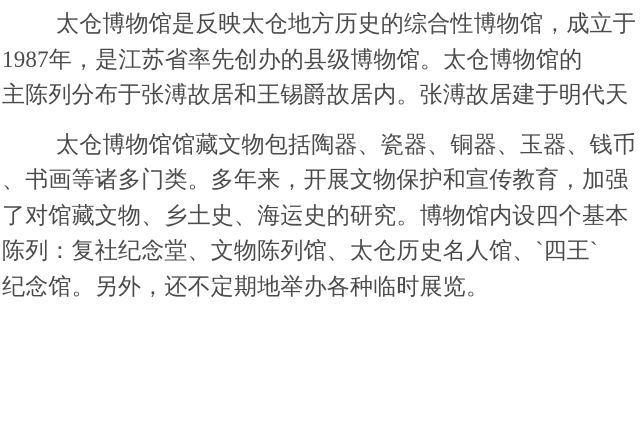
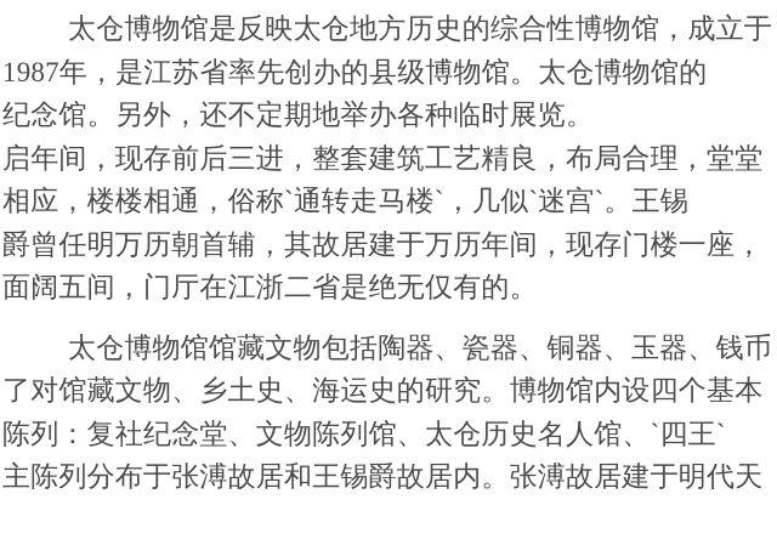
  太仓博物馆是反映太仓地方历史的综合性博物馆，成立于
  1987年，是江苏省率先创办的县级博物馆。太仓博物馆的
- 主陈列分布于张溥故居和王锡爵故居内。张溥故居建于明代天
+ 纪念馆。另外，还不定期地举办各种临时展览。
+ 启年间，现存前后三进，整套建筑工艺精良，布局合理，堂堂
+ 相应，楼楼相通，俗称`通转走马楼`，几似`迷宫`。王锡
+ 爵曾任明万历朝首辅，其故居建于万历年间，现存门楼一座，
+ 面阔五间，门厅在江浙二省是绝无仅有的。
  太仓博物馆馆藏文物包括陶器、瓷器、铜器、玉器、钱币
- 、书画等诸多门类。多年来，开展文物保护和宣传教育，加强
  了对馆藏文物、乡土史、海运史的研究。博物馆内设四个基本
  陈列：复社纪念堂、文物陈列馆、太仓历史名人馆、`四王`
- 纪念馆。另外，还不定期地举办各种临时展览。
+ 主陈列分布于张溥故居和王锡爵故居内。张溥故居建于明代天
